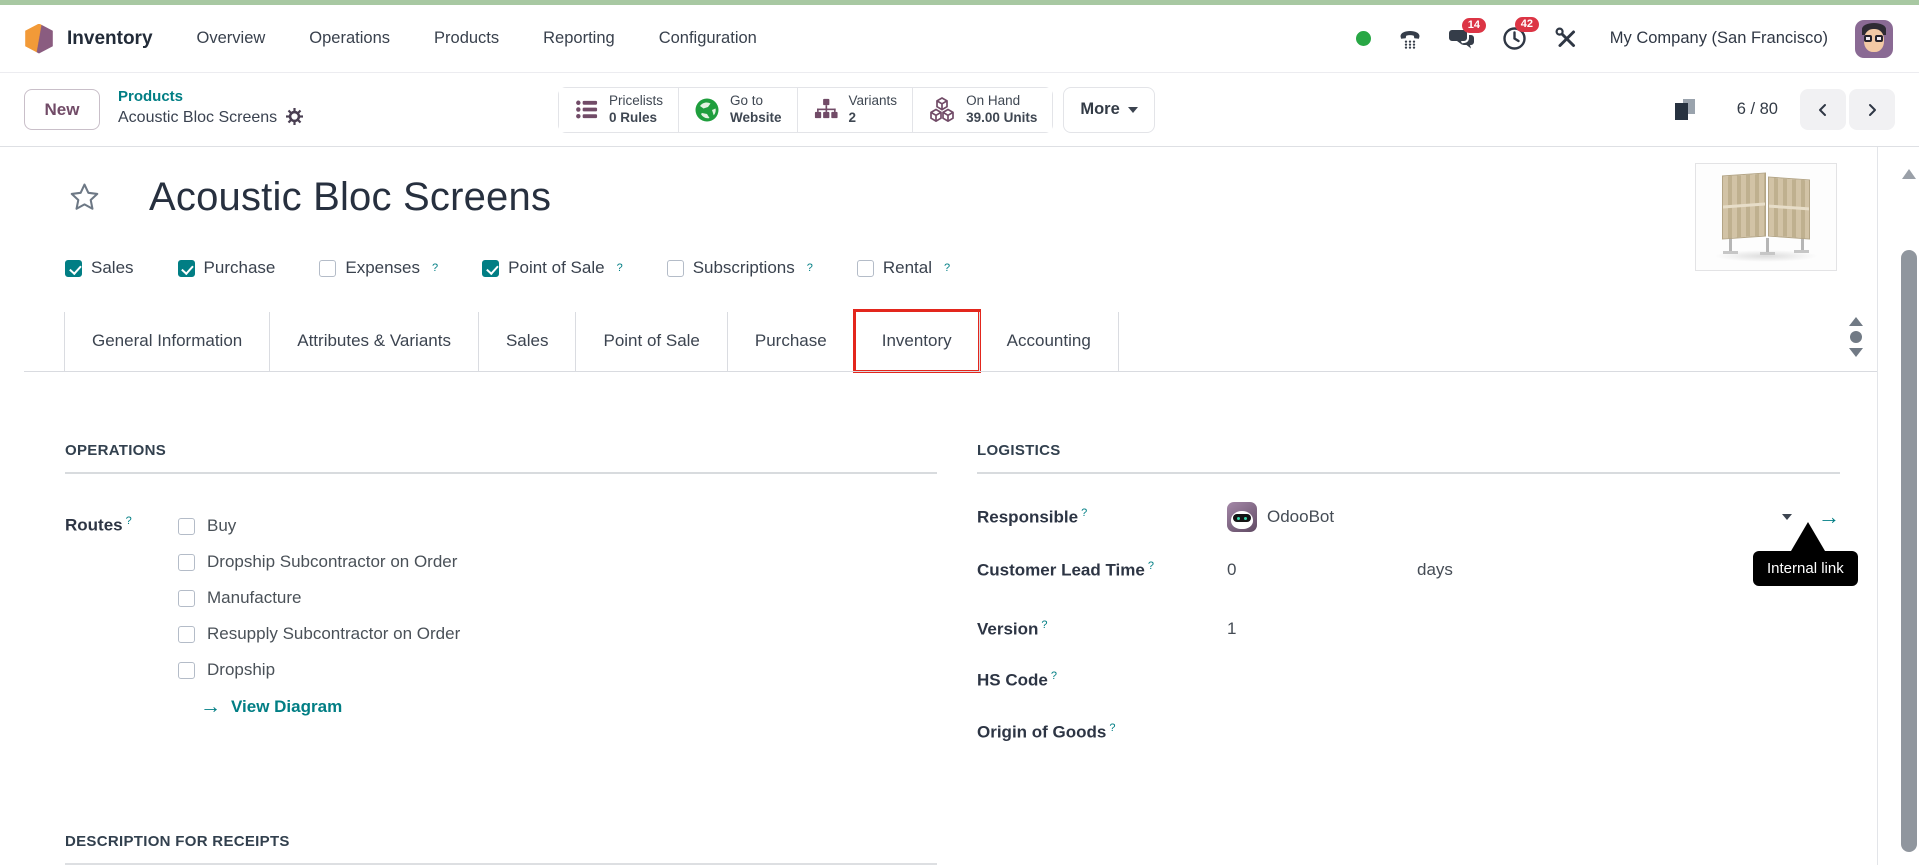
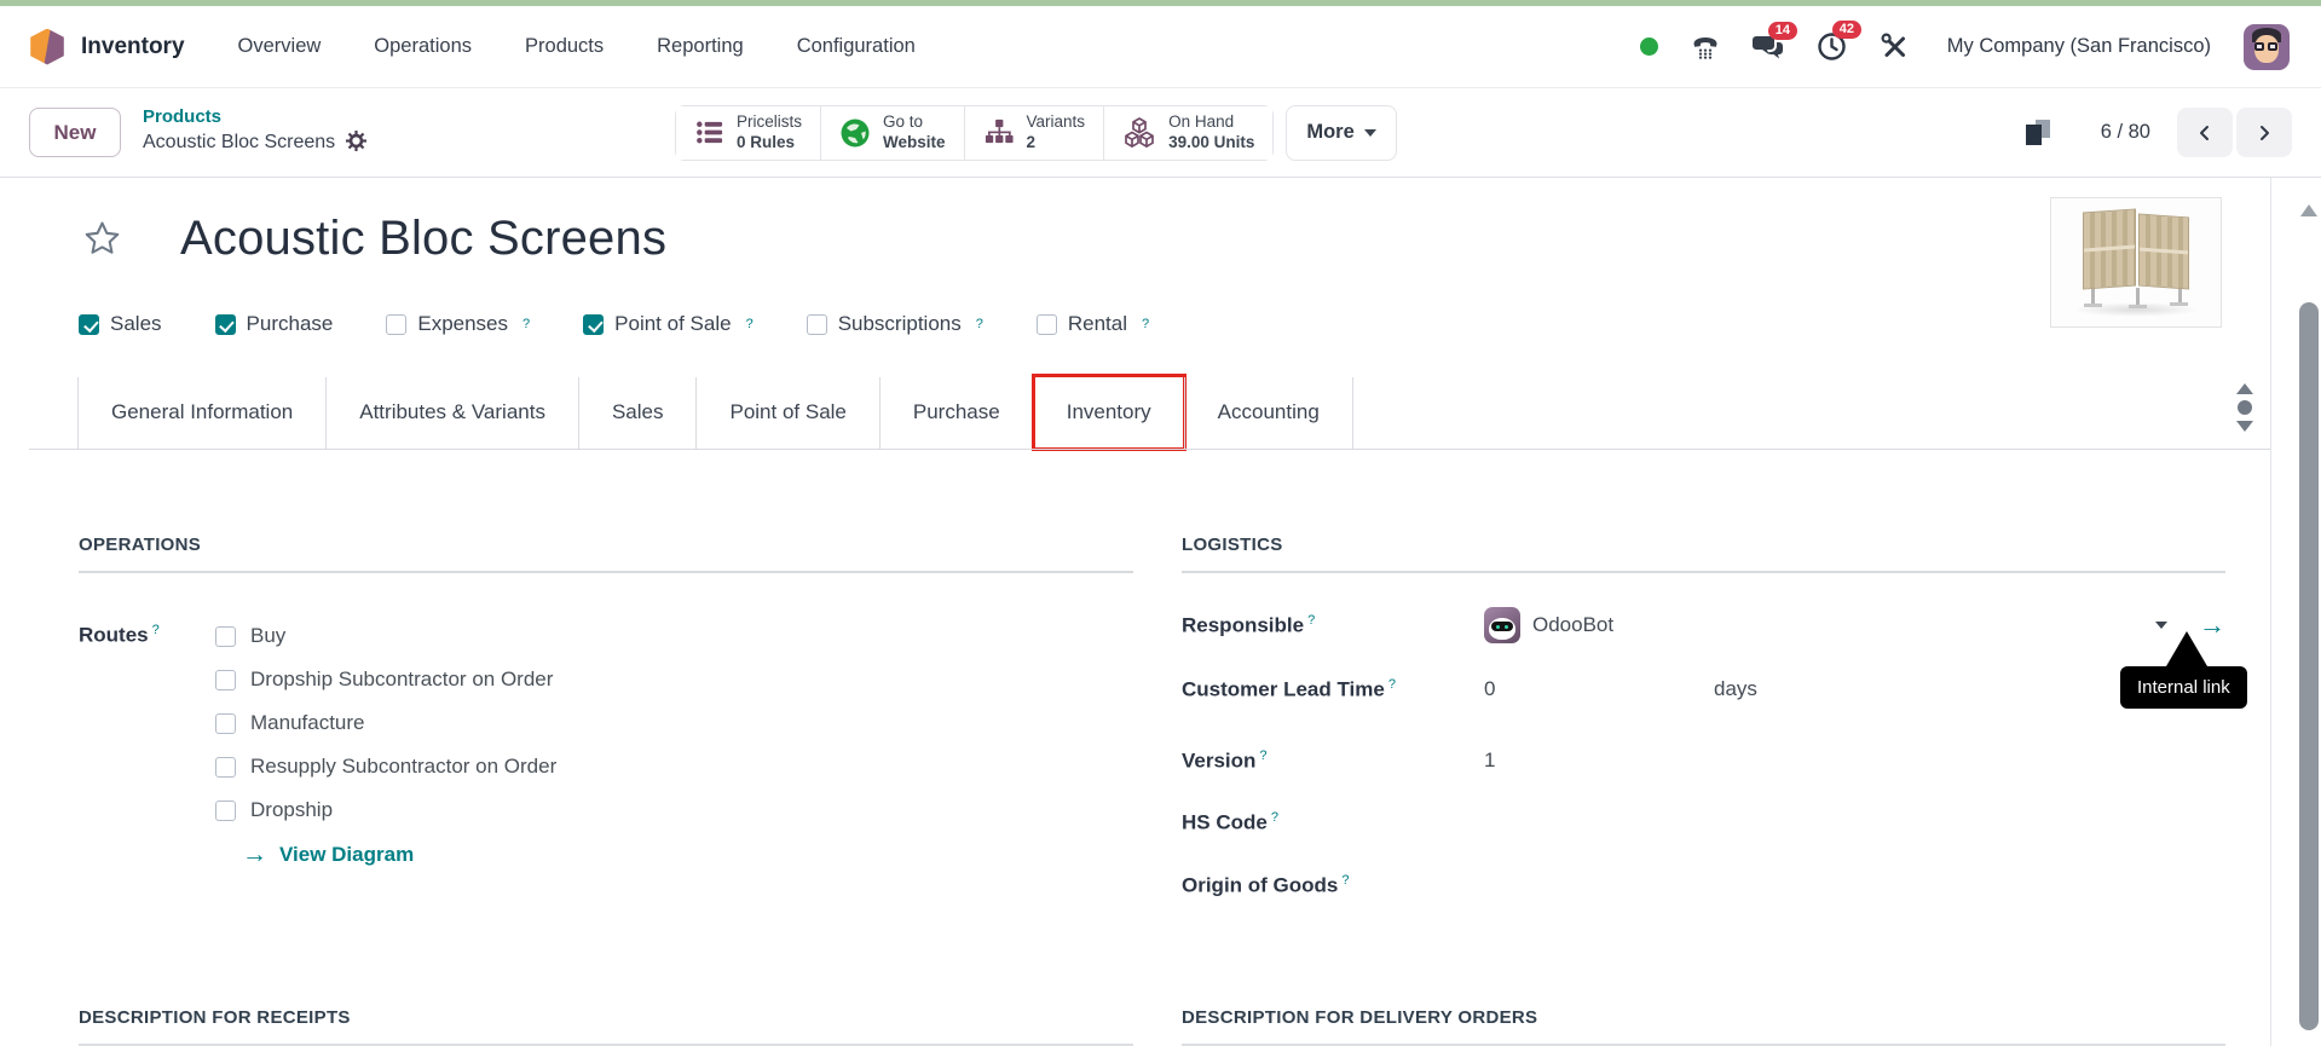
  Inventory
  Overview
  Operations
  Products
  Reporting
  Configuration
  14
  42
  My Company (San Francisco)
  New
  Products
  Acoustic Bloc Screens
  Pricelists
  0 Rules
  Go to
  Website
  Variants
  2
  On Hand
  39.00 Units
  More
  6 / 80
  Acoustic Bloc Screens
  Sales
  Purchase
  Expenses
  ?
  Point of Sale
  ?
  Subscriptions
  ?
  Rental
  ?
  General Information
  Attributes & Variants
  Sales
  Point of Sale
  Purchase
  Inventory
  Accounting
  OPERATIONS
  Routes ?
  Buy
  Dropship Subcontractor on Order
  Manufacture
  Resupply Subcontractor on Order
  Dropship
  →
  View Diagram
  LOGISTICS
  Responsible ?
  OdooBot
  →
  Customer Lead Time ?
  0
  days
  Version ?
  1
  HS Code ?
  Origin of Goods ?
  Internal link
  DESCRIPTION FOR RECEIPTS
+ DESCRIPTION FOR DELIVERY ORDERS
